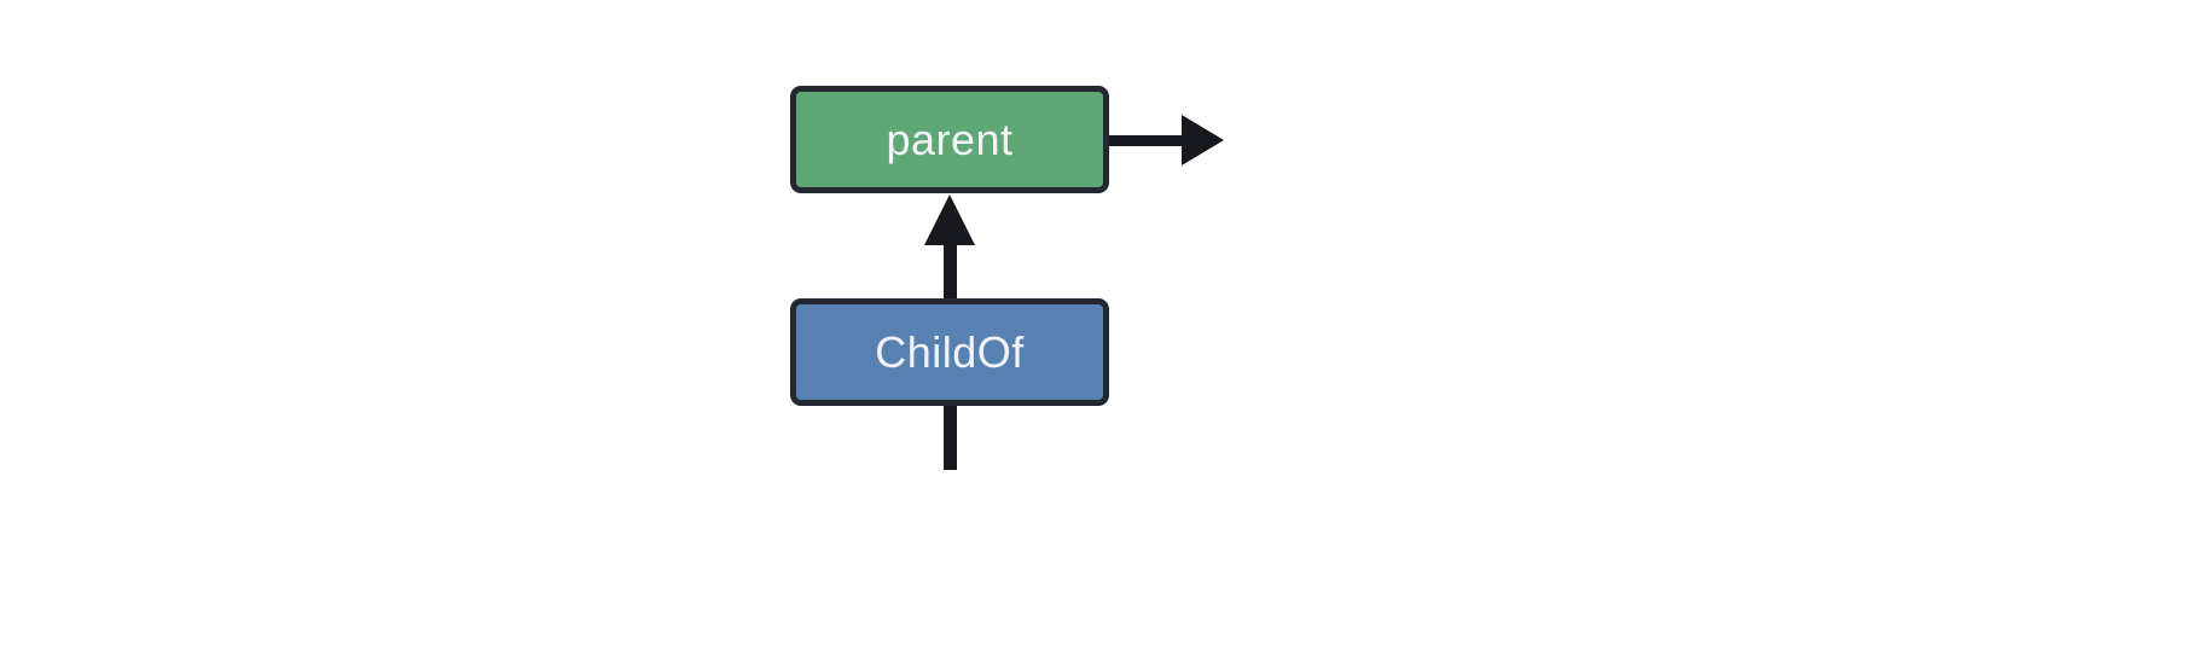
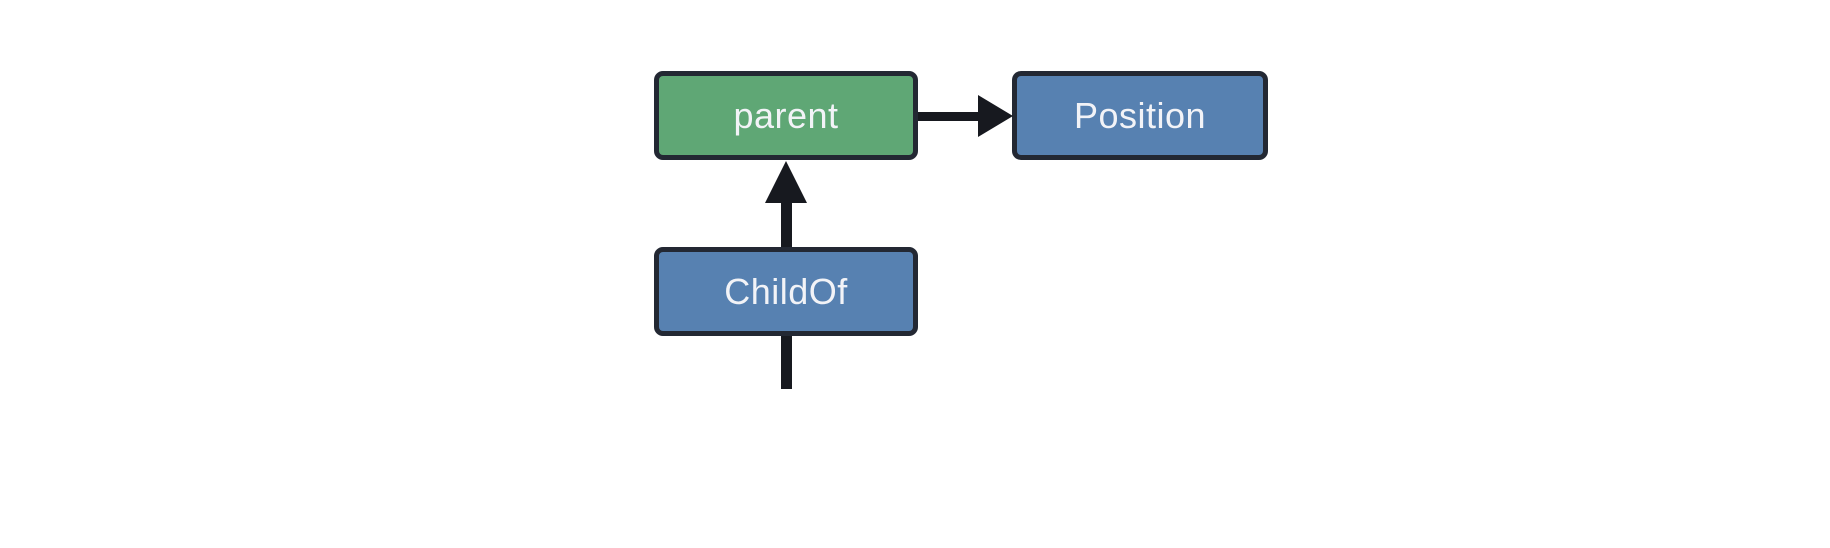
  parent
+ Position
  ChildOf
